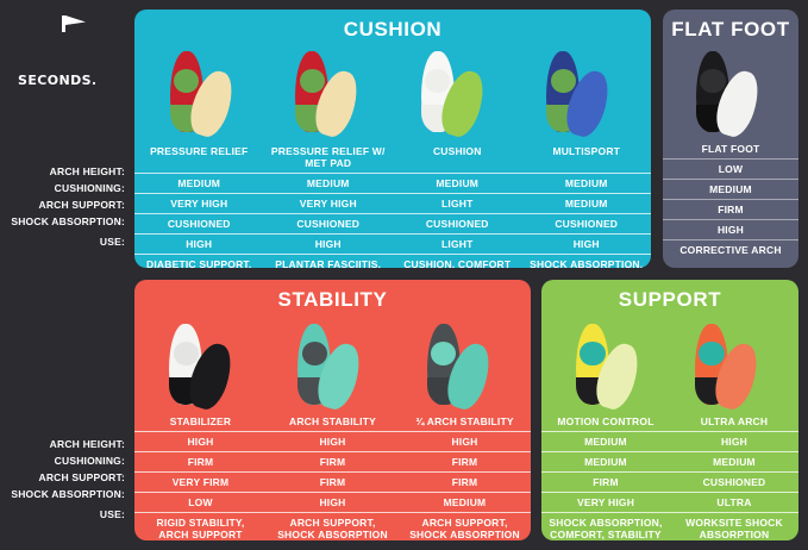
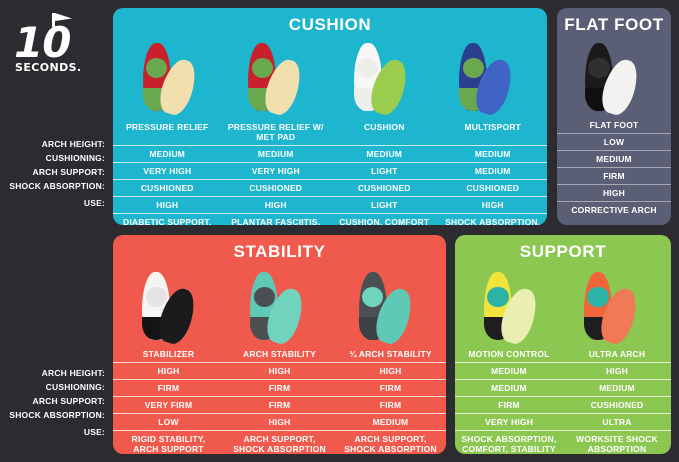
+ 10
  SECONDS.
  ARCH HEIGHT:
  CUSHIONING:
  ARCH SUPPORT:
  SHOCK ABSORPTION:
  USE:
  ARCH HEIGHT:
  CUSHIONING:
  ARCH SUPPORT:
  SHOCK ABSORPTION:
  USE:
  CUSHION
  PRESSURE RELIEF
  PRESSURE RELIEF W/ MET PAD
  CUSHION
  MULTISPORT
  MEDIUM
  MEDIUM
  MEDIUM
  MEDIUM
  VERY HIGH
  VERY HIGH
  LIGHT
  MEDIUM
  CUSHIONED
  CUSHIONED
  CUSHIONED
  CUSHIONED
  HIGH
  HIGH
  LIGHT
  HIGH
  DIABETIC SUPPORT,
  PLANTAR FASCIITIS,
  CUSHION, COMFORT
  SHOCK ABSORPTION,
  FLAT FOOT
  FLAT FOOT
  LOW
  MEDIUM
  FIRM
  HIGH
  CORRECTIVE ARCH
  STABILITY
  STABILIZER
  ARCH STABILITY
  ¾ ARCH STABILITY
  HIGH
  HIGH
  HIGH
  FIRM
  FIRM
  FIRM
  VERY FIRM
  FIRM
  FIRM
  LOW
  HIGH
  MEDIUM
  RIGID STABILITY,
  ARCH SUPPORT
  ARCH SUPPORT,
  SHOCK ABSORPTION
  ARCH SUPPORT,
  SHOCK ABSORPTION
  SUPPORT
  MOTION CONTROL
  ULTRA ARCH
  MEDIUM
  HIGH
  MEDIUM
  MEDIUM
  FIRM
  CUSHIONED
  VERY HIGH
  ULTRA
  SHOCK ABSORPTION,
  COMFORT, STABILITY
  WORKSITE SHOCK
  ABSORPTION
